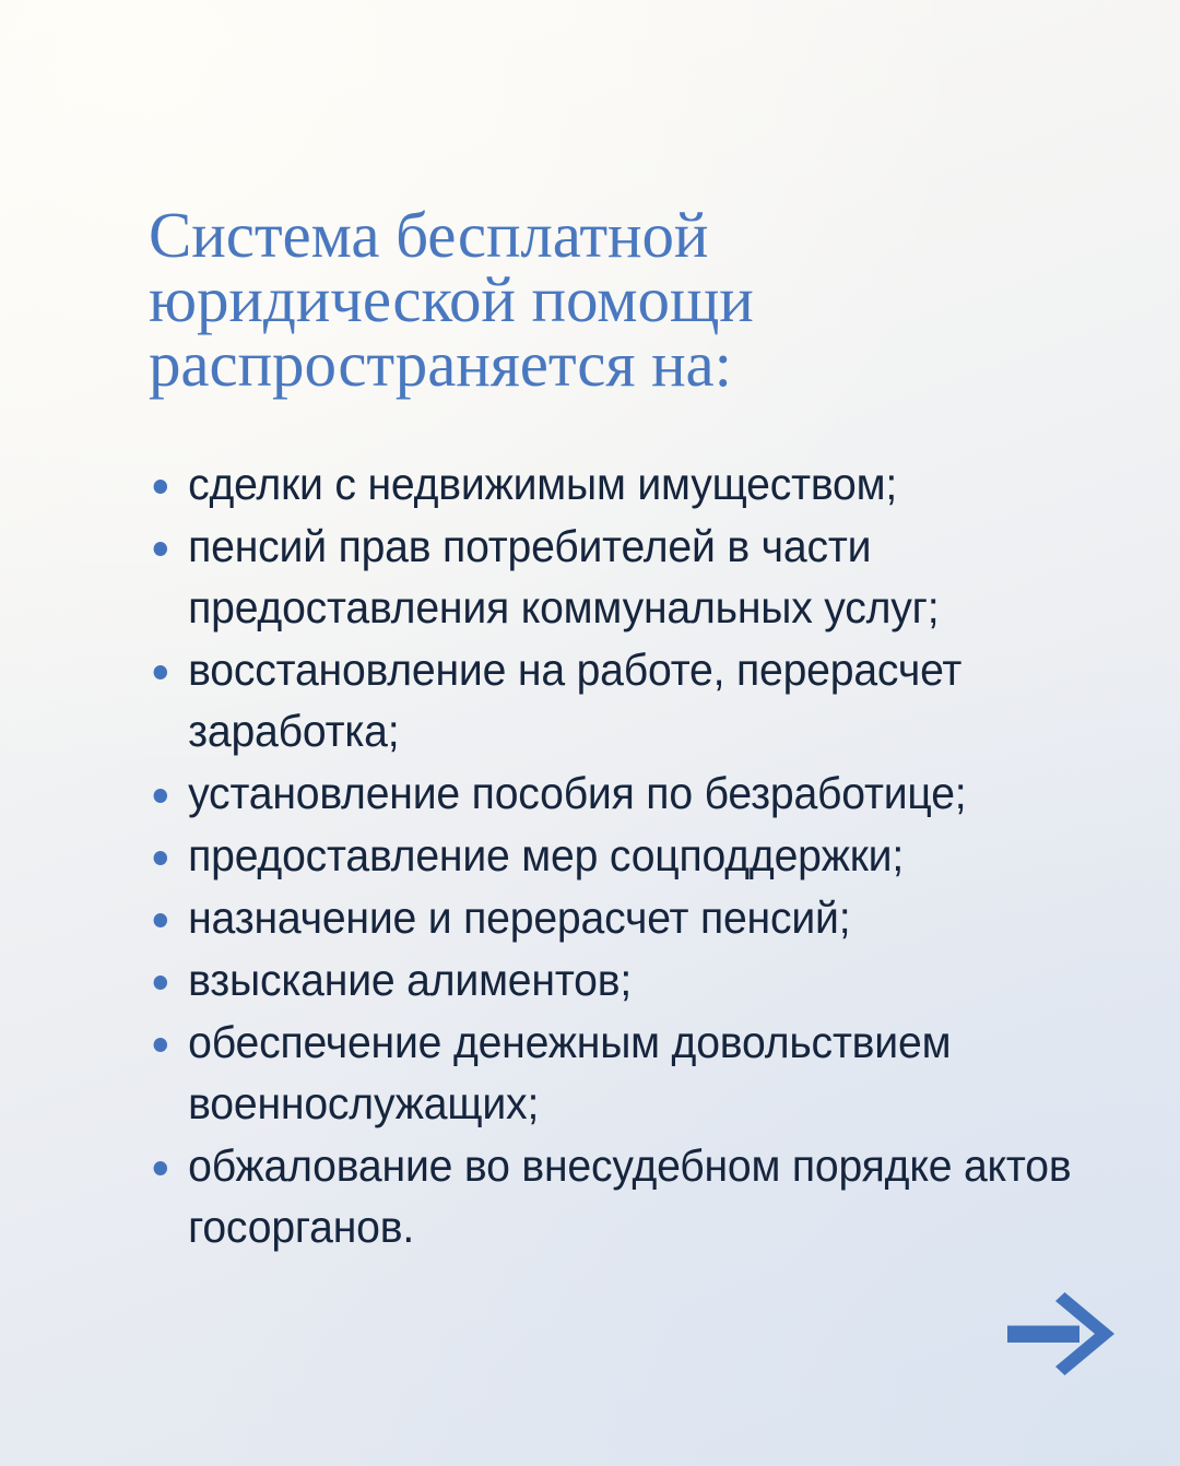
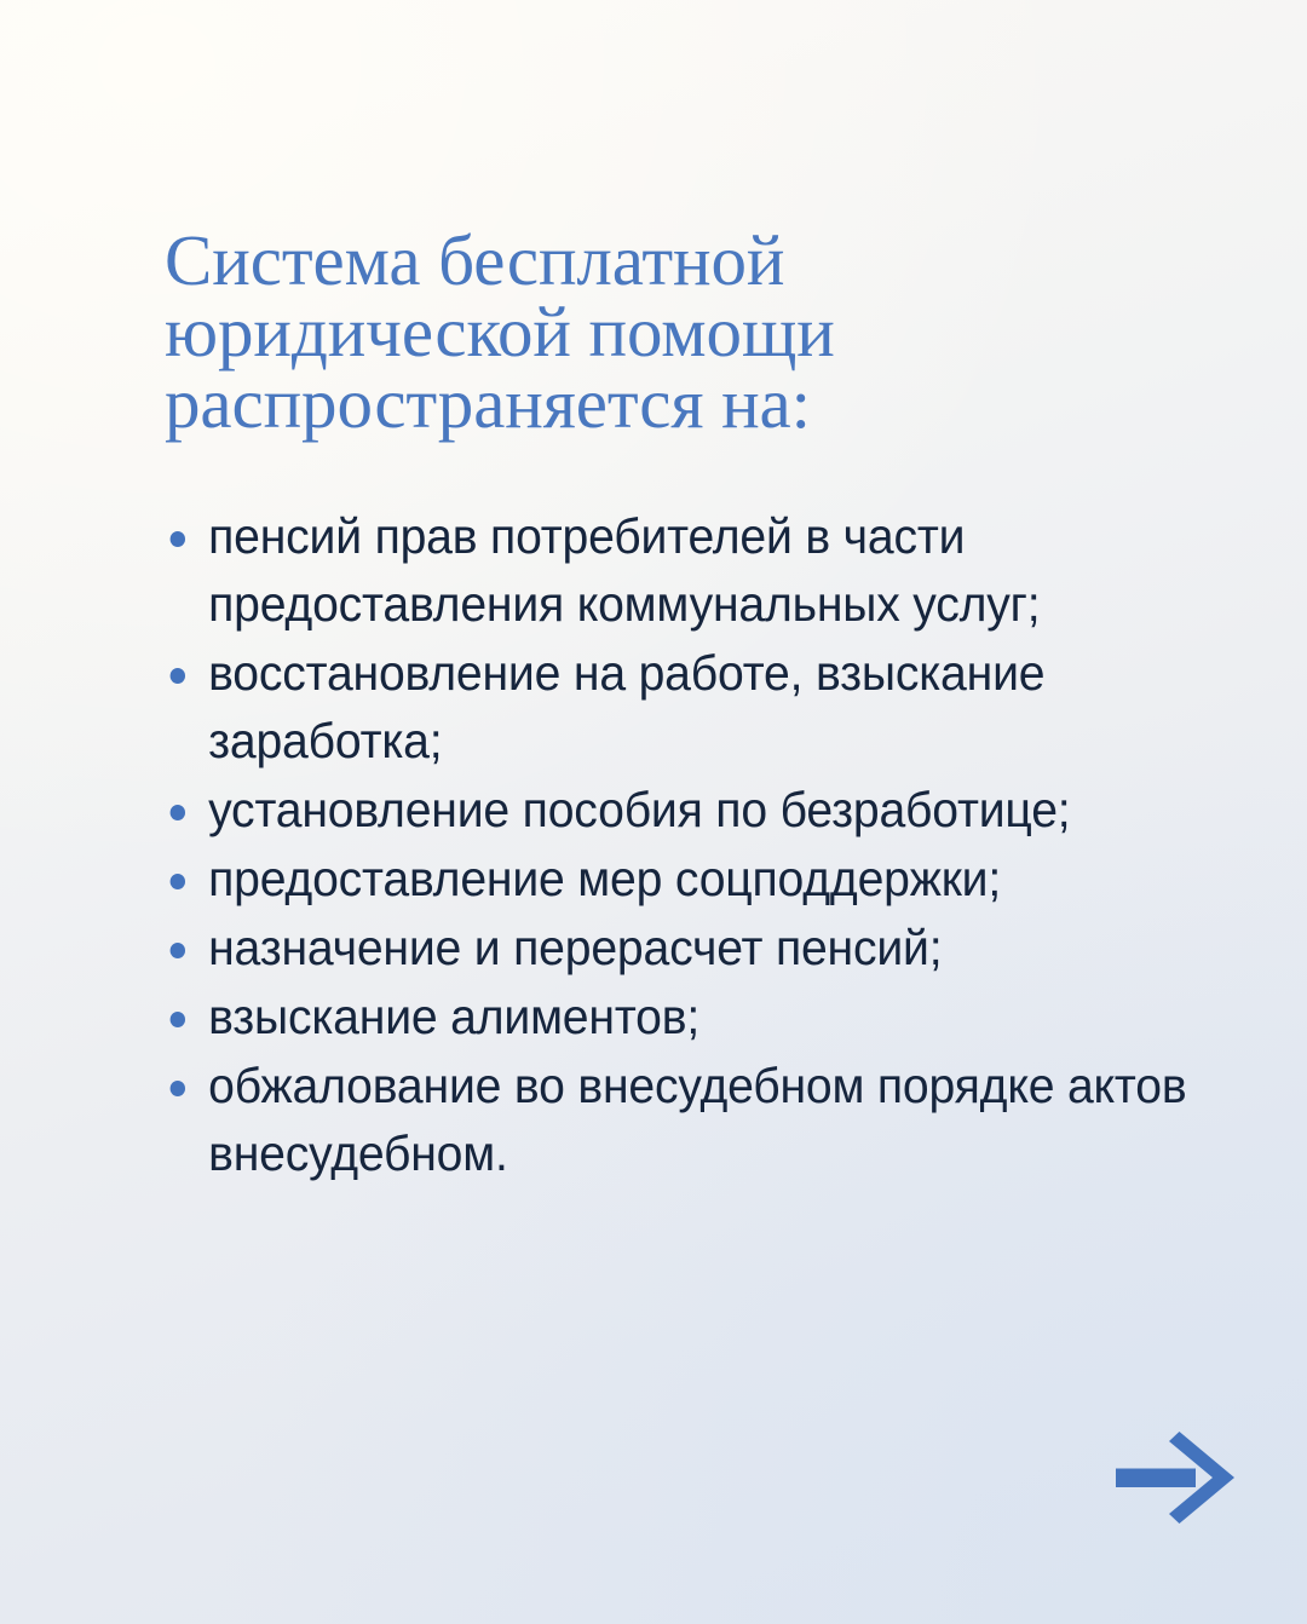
  Система бесплатной
  юридической помощи
  распространяется на:
- сделки с недвижимым имуществом;
  пенсий прав потребителей в части предоставления коммунальных услуг;
- восстановление на работе, перерасчет заработка;
+ восстановление на работе, взыскание заработка;
  установление пособия по безработице;
  предоставление мер соцподдержки;
  назначение и перерасчет пенсий;
  взыскание алиментов;
- обеспечение денежным довольствием военнослужащих;
- обжалование во внесудебном порядке актов госорганов.
+ обжалование во внесудебном порядке актов внесудебном.
